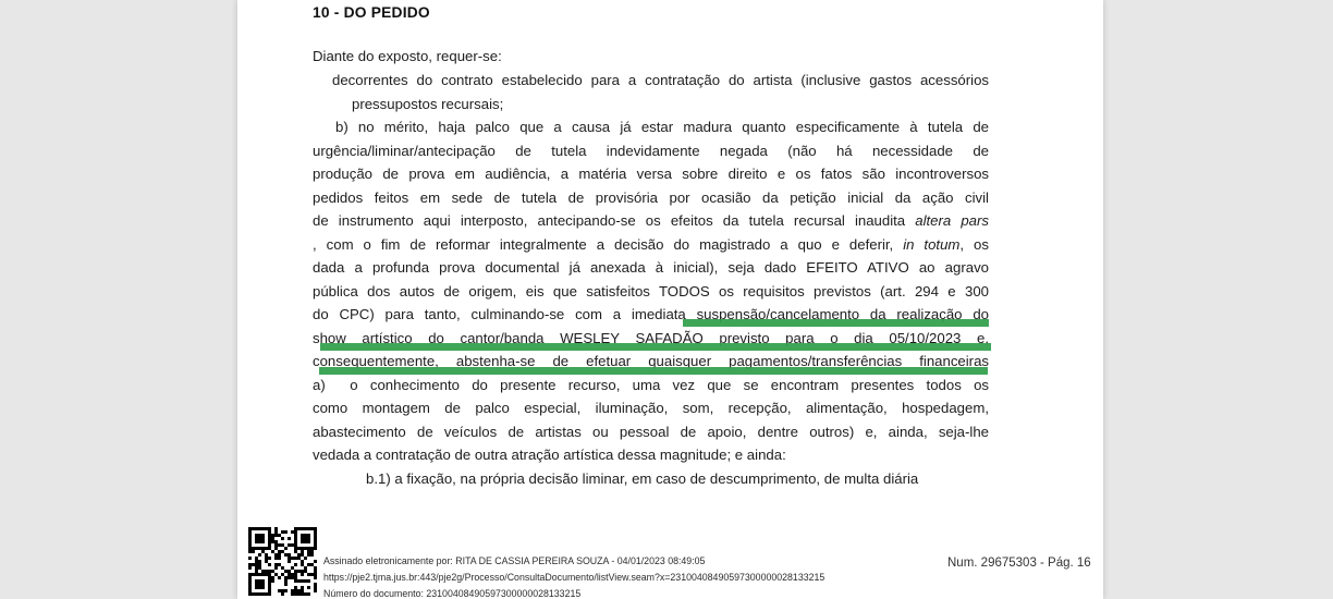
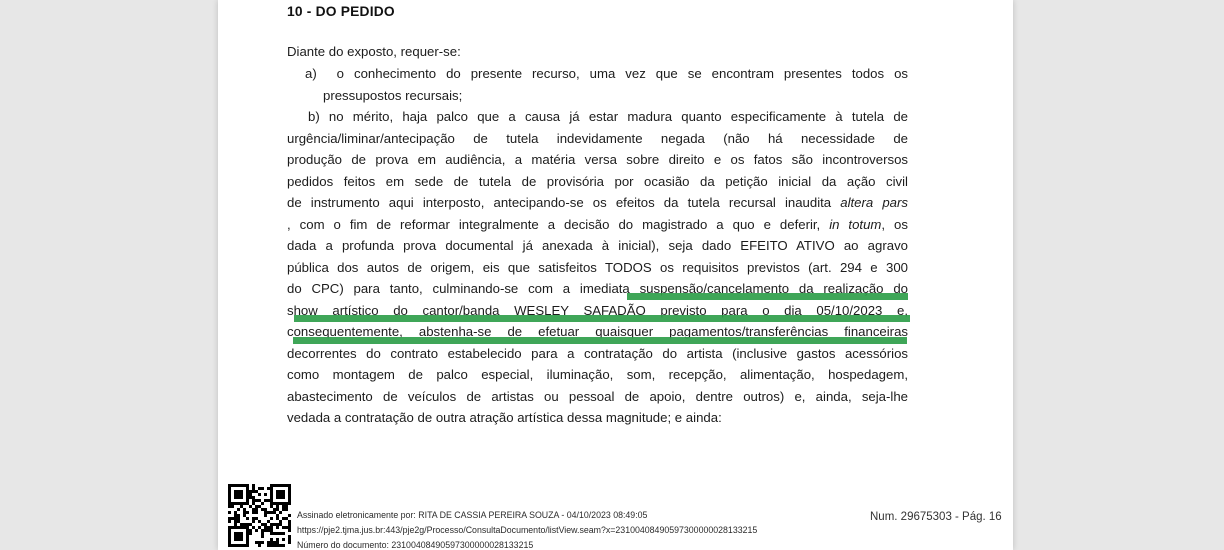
  10 - DO PEDIDO
  Diante do exposto, requer-se:
- decorrentes do contrato estabelecido para a contratação do artista (inclusive gastos acessórios
+ a) o conhecimento do presente recurso, uma vez que se encontram presentes todos os
  pressupostos recursais;
  b) no mérito, haja palco que a causa já estar madura quanto especificamente à tutela de
  urgência/liminar/antecipação de tutela indevidamente negada (não há necessidade de
  produção de prova em audiência, a matéria versa sobre direito e os fatos são incontroversos
  pedidos feitos em sede de tutela de provisória por ocasião da petição inicial da ação civil
  de instrumento aqui interposto, antecipando-se os efeitos da tutela recursal inaudita altera pars
  , com o fim de reformar integralmente a decisão do magistrado a quo e deferir, in totum, os
  dada a profunda prova documental já anexada à inicial), seja dado EFEITO ATIVO ao agravo
  pública dos autos de origem, eis que satisfeitos TODOS os requisitos previstos (art. 294 e 300
  do CPC) para tanto, culminando-se com a imediata suspensão/cancelamento da realização do
  show artístico do cantor/banda WESLEY SAFADÃO previsto para o dia 05/10/2023 e,
  consequentemente, abstenha-se de efetuar quaisquer pagamentos/transferências financeiras
- a) o conhecimento do presente recurso, uma vez que se encontram presentes todos os
+ decorrentes do contrato estabelecido para a contratação do artista (inclusive gastos acessórios
  como montagem de palco especial, iluminação, som, recepção, alimentação, hospedagem,
  abastecimento de veículos de artistas ou pessoal de apoio, dentre outros) e, ainda, seja-lhe
  vedada a contratação de outra atração artística dessa magnitude; e ainda:
- b.1) a fixação, na própria decisão liminar, em caso de descumprimento, de multa diária
- Assinado eletronicamente por: RITA DE CASSIA PEREIRA SOUZA - 04/01/2023 08:49:05
+ Assinado eletronicamente por: RITA DE CASSIA PEREIRA SOUZA - 04/10/2023 08:49:05
  https://pje2.tjma.jus.br:443/pje2g/Processo/ConsultaDocumento/listView.seam?x=23100408490597300000028133215
  Número do documento: 23100408490597300000028133215
  Num. 29675303 - Pág. 16
